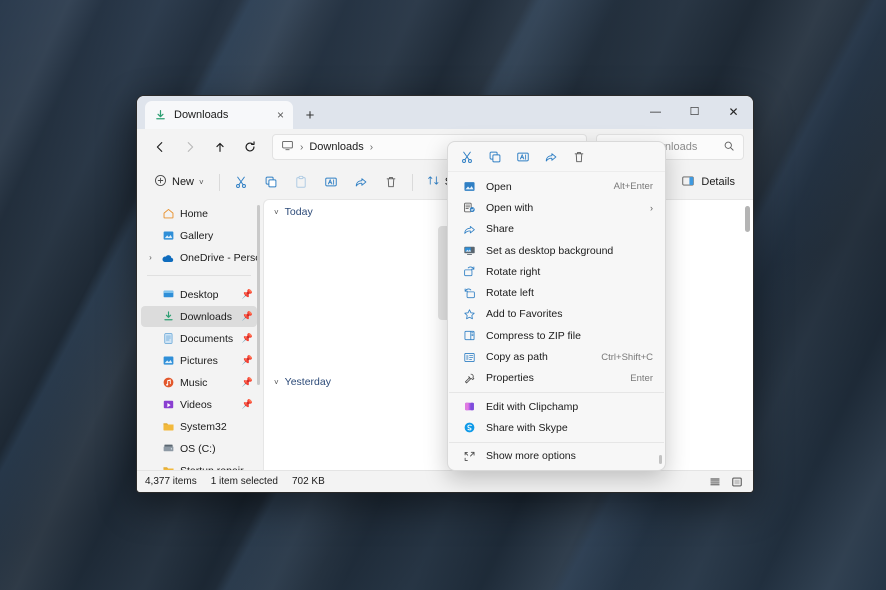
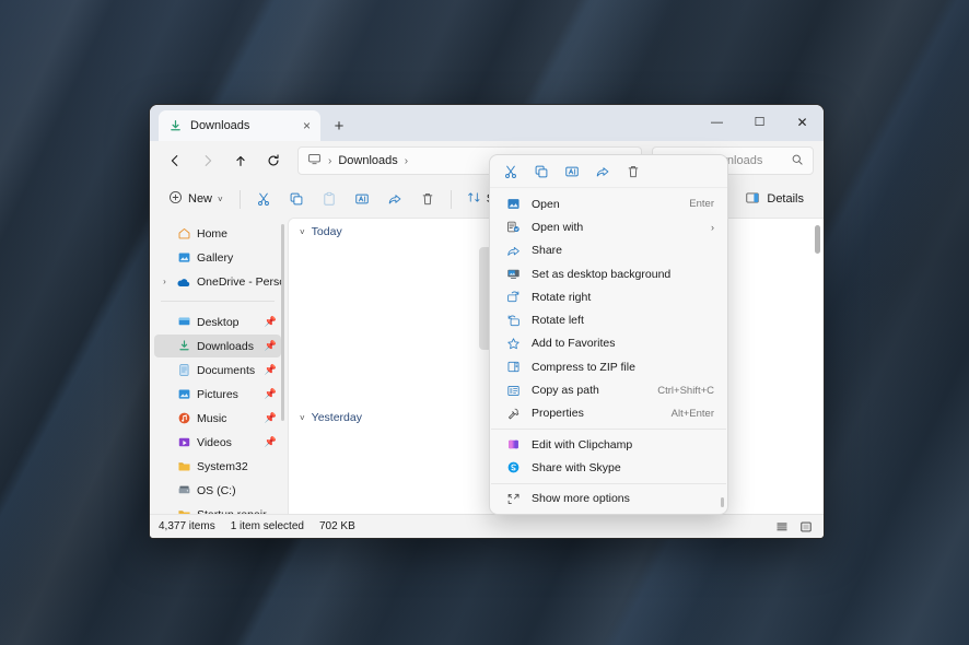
  Downloads
  ×
  +
  —
  ☐
  ✕
  ›
  Downloads
  ›
  New
  ˅
  Details
  Home
  Gallery
  ›
  OneDrive - Pers
  Desktop
  📌
  Downloads
  📌
  Documents
  📌
  Pictures
  📌
  Music
  📌
  Videos
  📌
  System32
  OS (C:)
  ˅
  Today
  ˅
  Yesterday
  4,377 items
  1 item selected
  702 KB
  Open
- Alt+Enter
+ Enter
  Open with
  ›
  Share
  Set as desktop background
  Rotate right
  Rotate left
  Add to Favorites
  Compress to ZIP file
  Copy as path
  Ctrl+Shift+C
  Properties
- Enter
+ Alt+Enter
  Edit with Clipchamp
  Share with Skype
  Show more options
